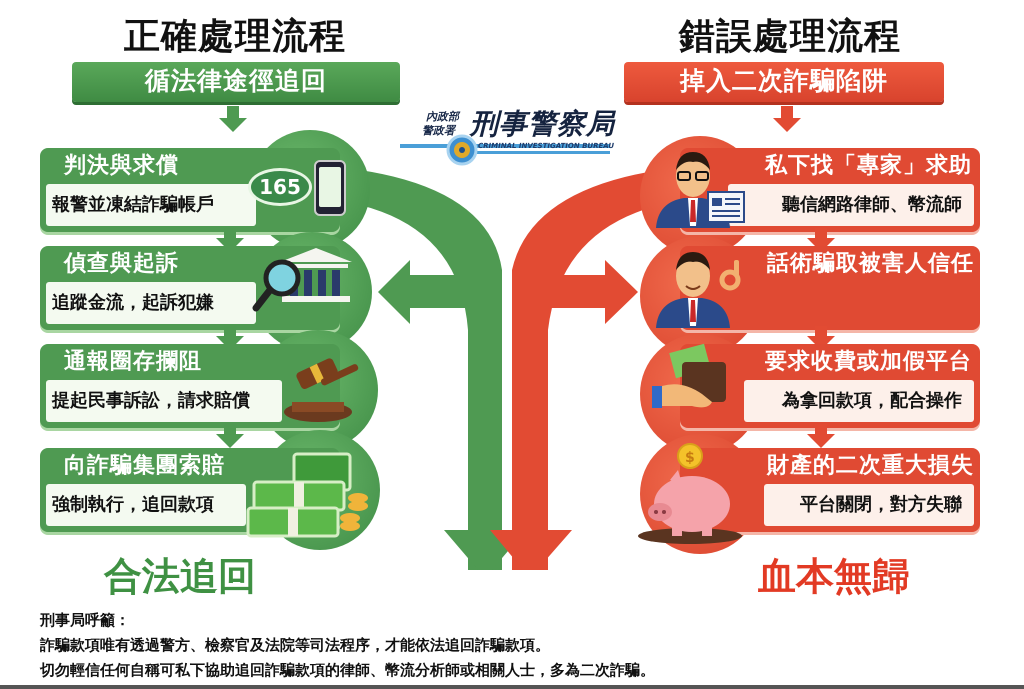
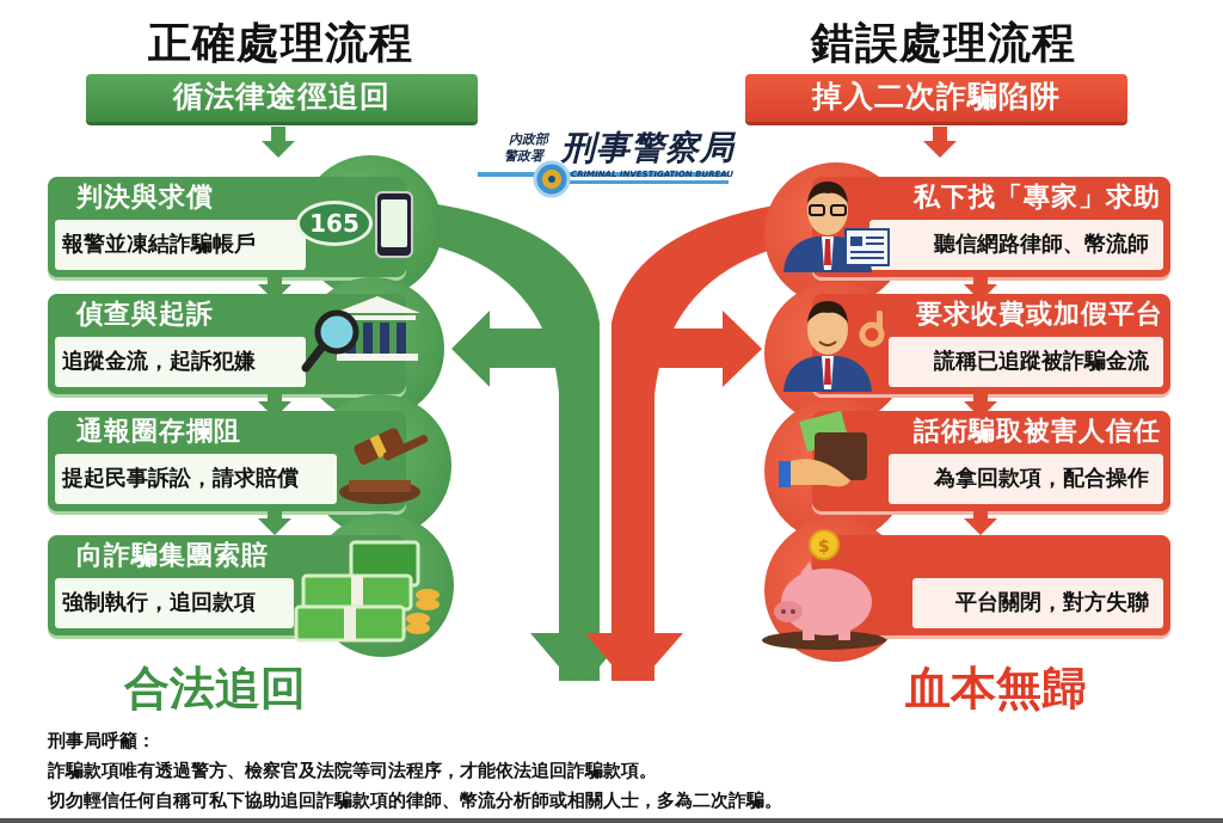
  正確處理流程
  循法律途徑追回
  錯誤處理流程
  掉入二次詐騙陷阱
  內政部
  警政署
  刑事警察局
  CRIMINAL INVESTIGATION BUREAU
  判決與求償
  報警並凍結詐騙帳戶
  165
  偵查與起訴
  追蹤金流，起訴犯嫌
  通報圈存攔阻
  提起民事訴訟，請求賠償
  向詐騙集團索賠
  強制執行，追回款項
  合法追回
  私下找「專家」求助
  聽信網路律師、幣流師
- 話術騙取被害人信任
+ 要求收費或加假平台
+ 謊稱已追蹤被詐騙金流
- 要求收費或加假平台
+ 話術騙取被害人信任
  為拿回款項，配合操作
- 財產的二次重大損失
  平台關閉，對方失聯
  $
  血本無歸
  刑事局呼籲：
  詐騙款項唯有透過警方、檢察官及法院等司法程序，才能依法追回詐騙款項。
  切勿輕信任何自稱可私下協助追回詐騙款項的律師、幣流分析師或相關人士，多為二次詐騙。
